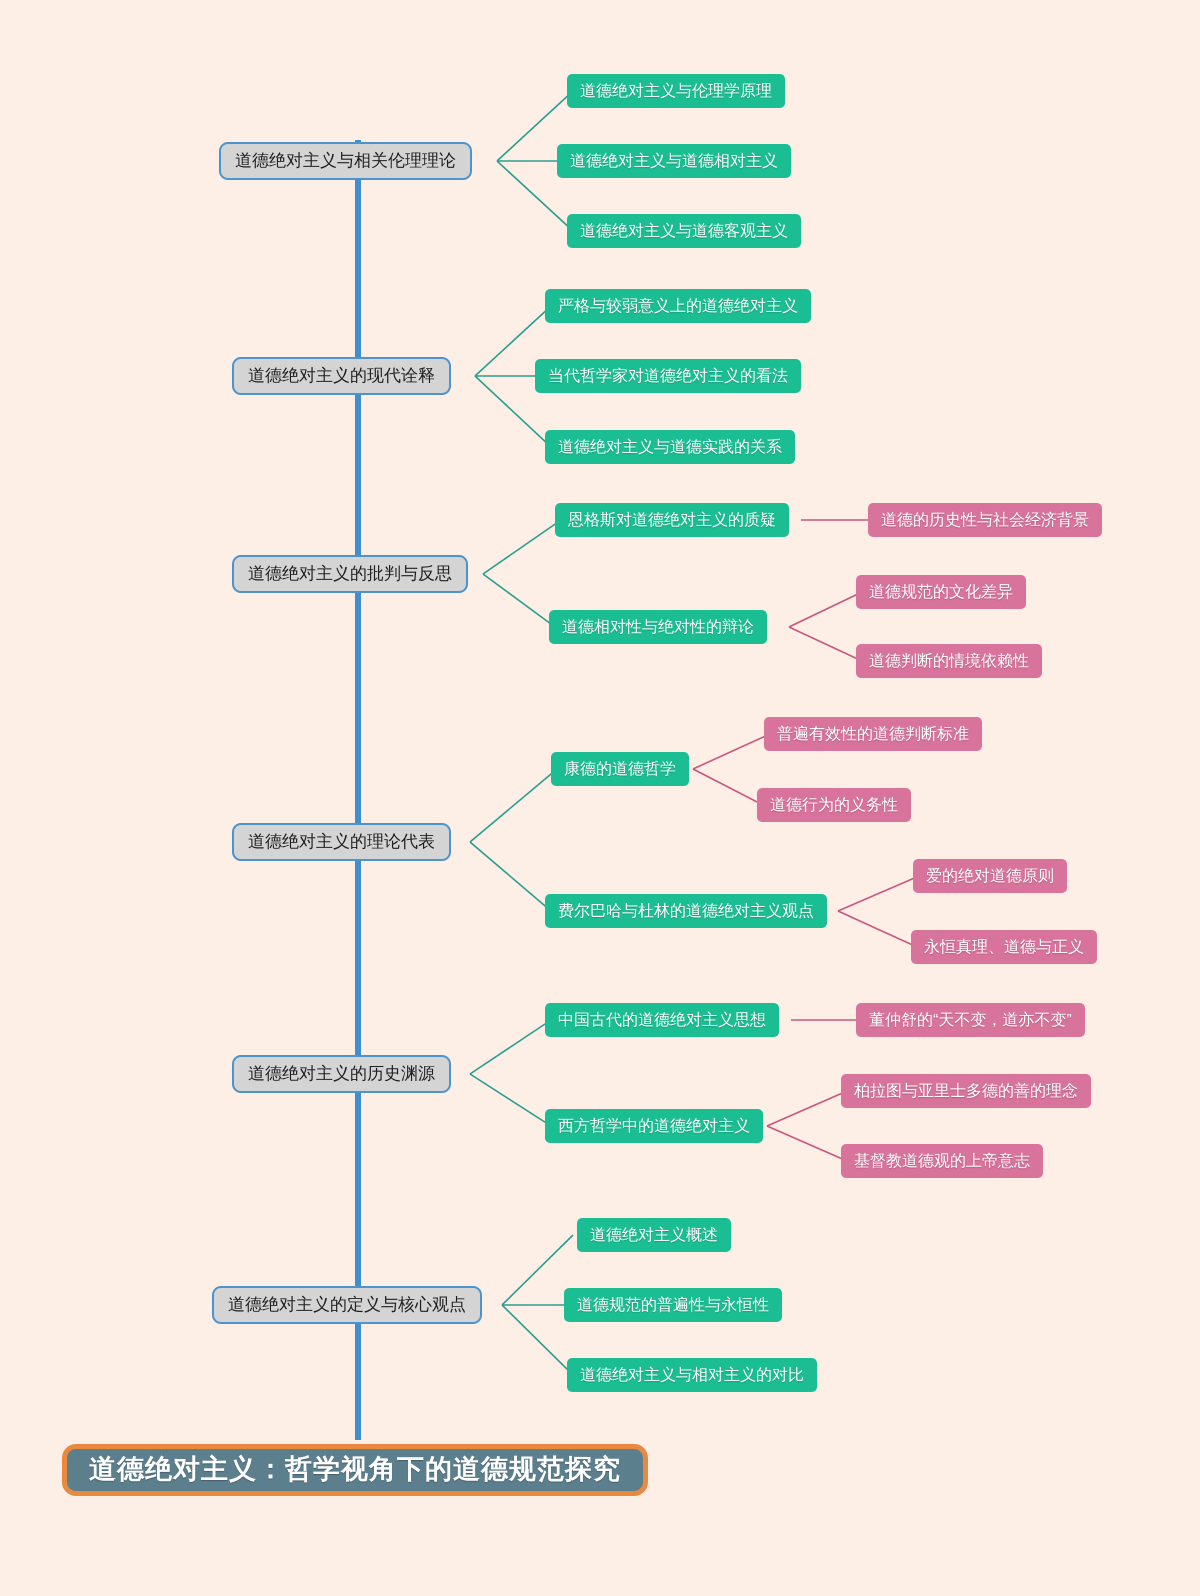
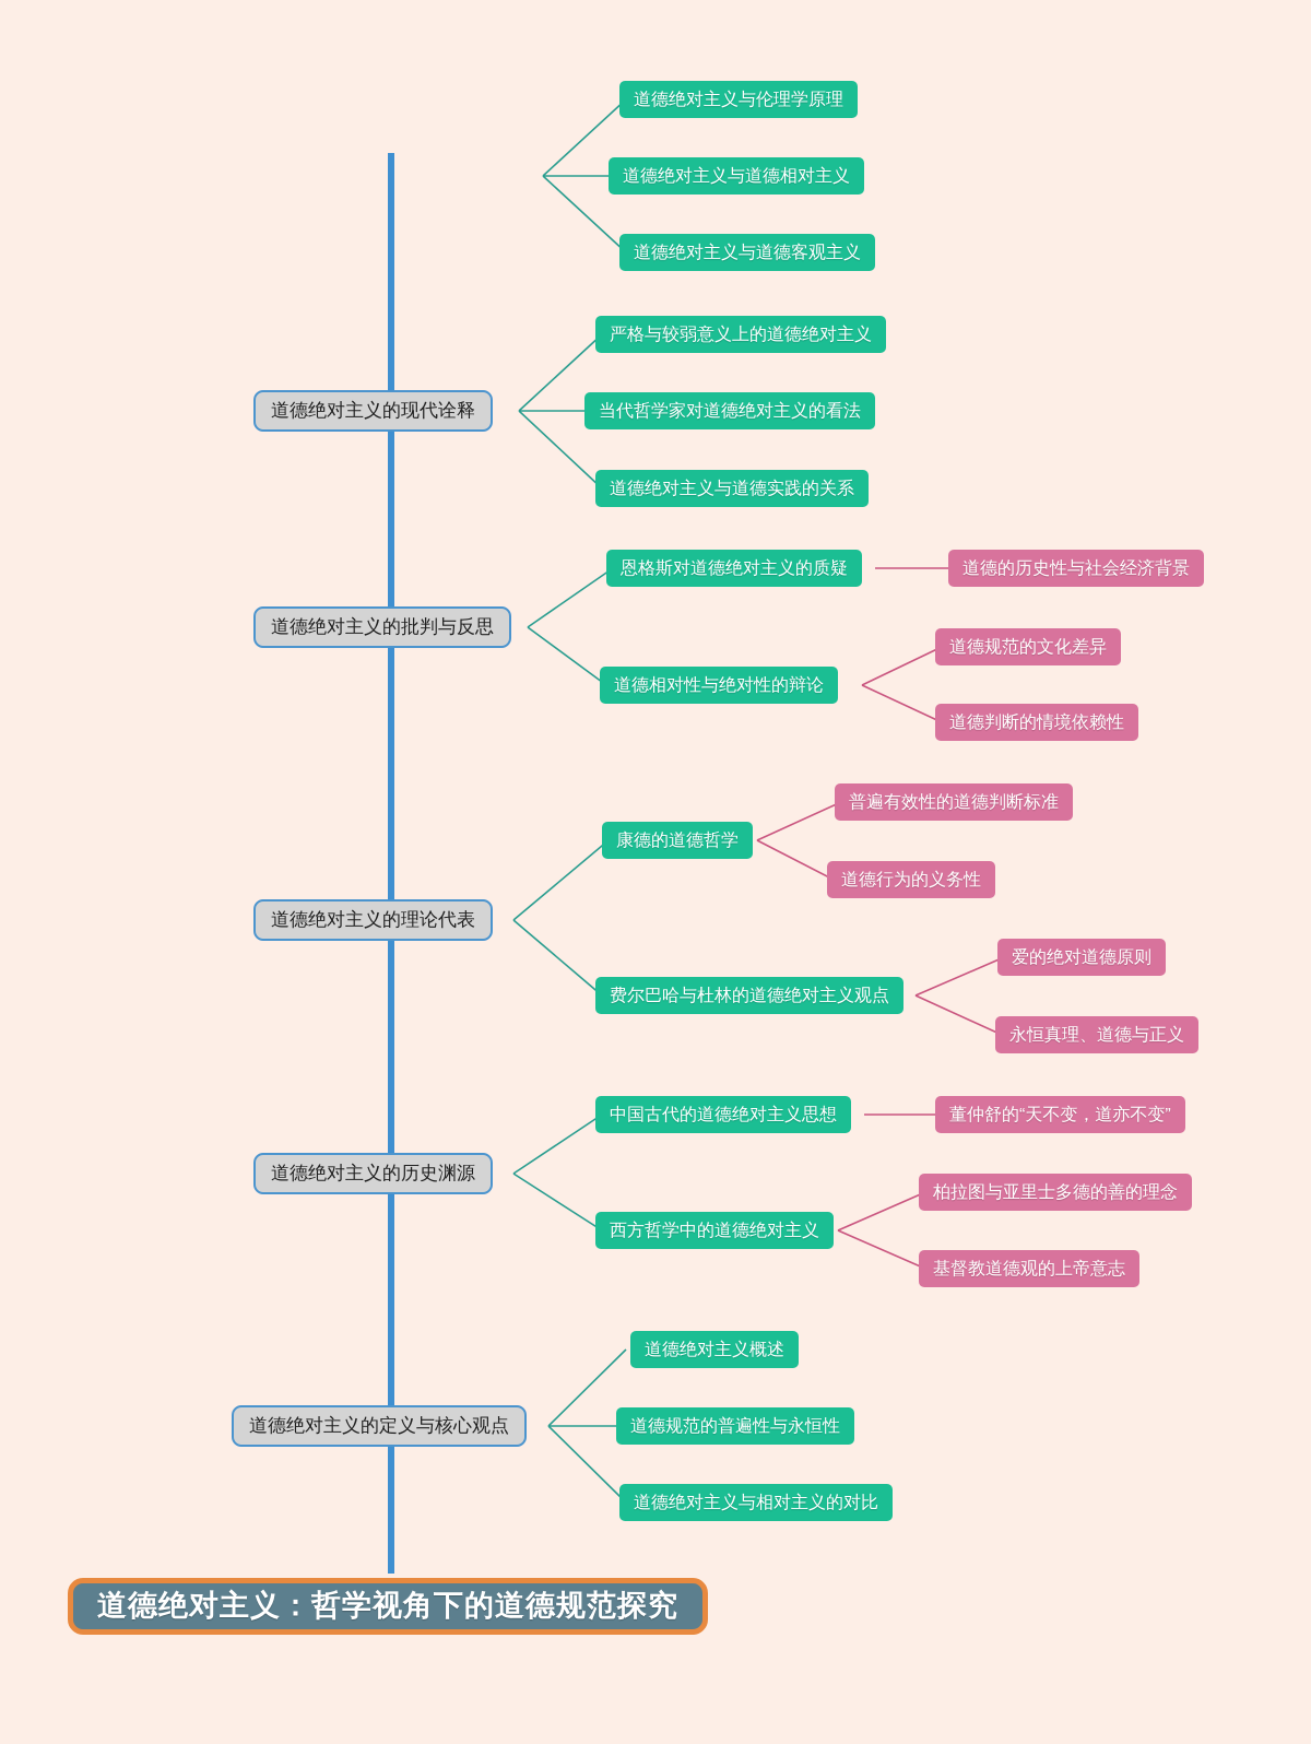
- 道德绝对主义与相关伦理理论
  道德绝对主义与伦理学原理
  道德绝对主义与道德相对主义
  道德绝对主义与道德客观主义
  道德绝对主义的现代诠释
  严格与较弱意义上的道德绝对主义
  当代哲学家对道德绝对主义的看法
  道德绝对主义与道德实践的关系
  道德绝对主义的批判与反思
  恩格斯对道德绝对主义的质疑
  道德的历史性与社会经济背景
  道德相对性与绝对性的辩论
  道德规范的文化差异
  道德判断的情境依赖性
  道德绝对主义的理论代表
  康德的道德哲学
  普遍有效性的道德判断标准
  道德行为的义务性
  费尔巴哈与杜林的道德绝对主义观点
  爱的绝对道德原则
  永恒真理、道德与正义
  道德绝对主义的历史渊源
  中国古代的道德绝对主义思想
  董仲舒的“天不变，道亦不变”
  西方哲学中的道德绝对主义
  柏拉图与亚里士多德的善的理念
  基督教道德观的上帝意志
  道德绝对主义的定义与核心观点
  道德绝对主义概述
  道德规范的普遍性与永恒性
  道德绝对主义与相对主义的对比
  道德绝对主义：哲学视角下的道德规范探究
